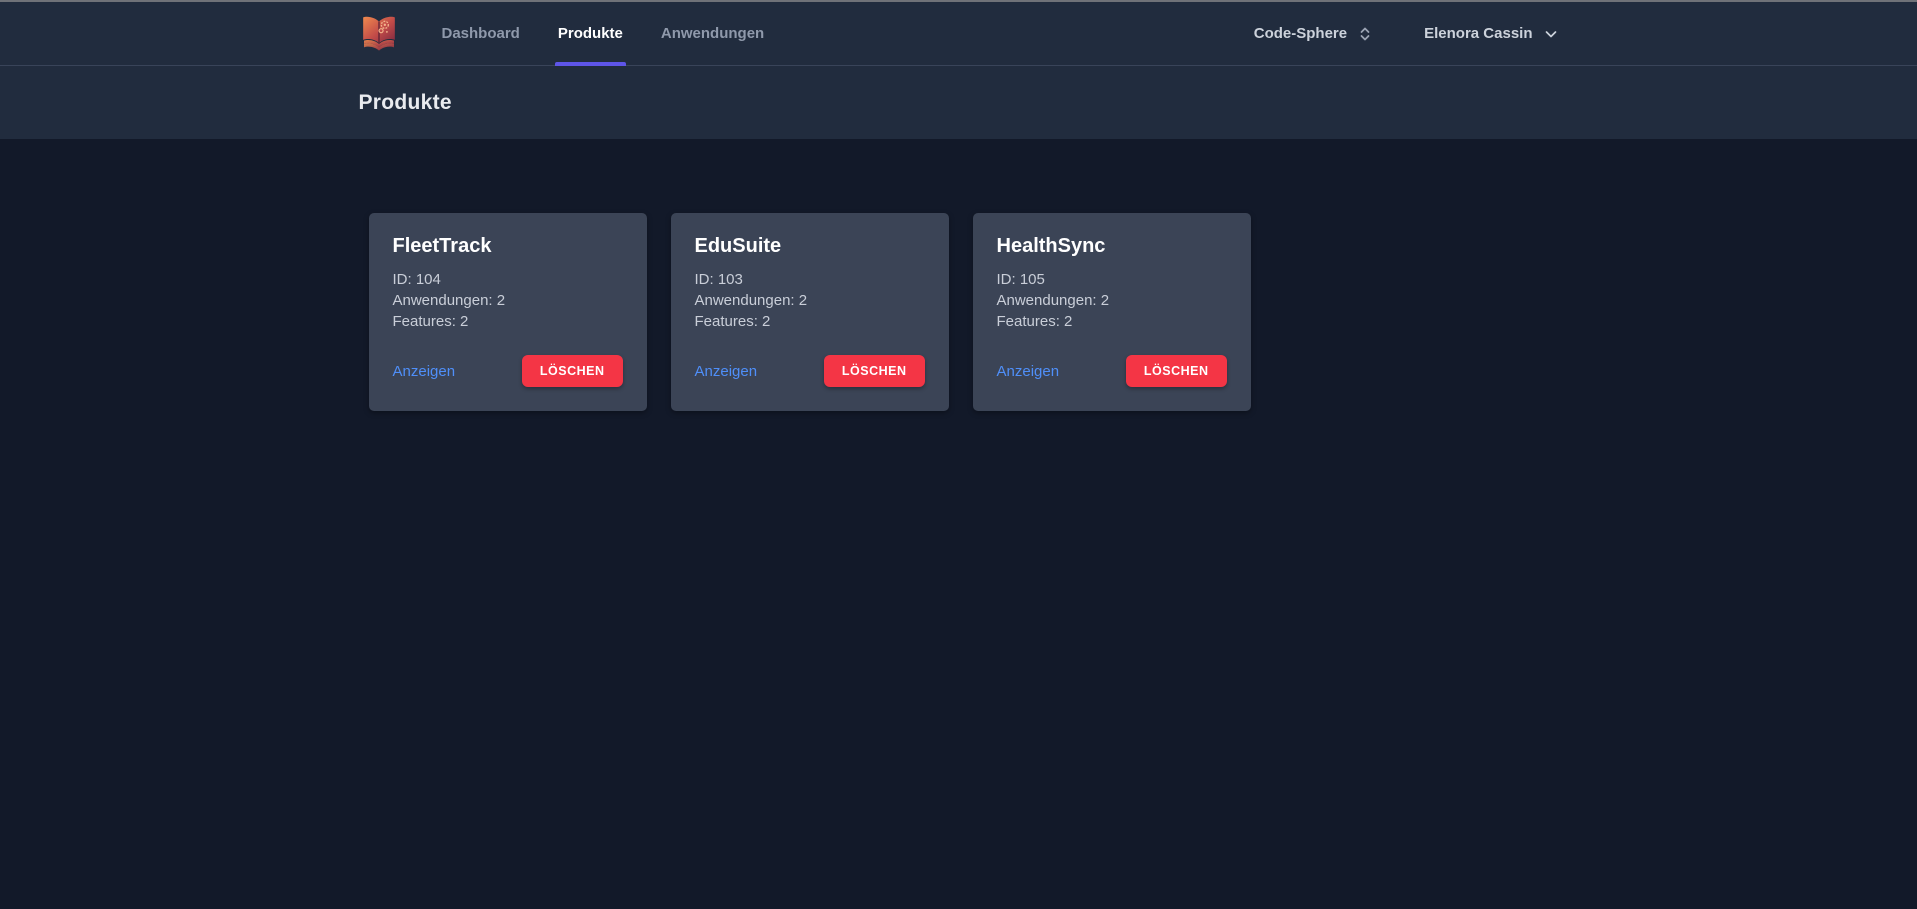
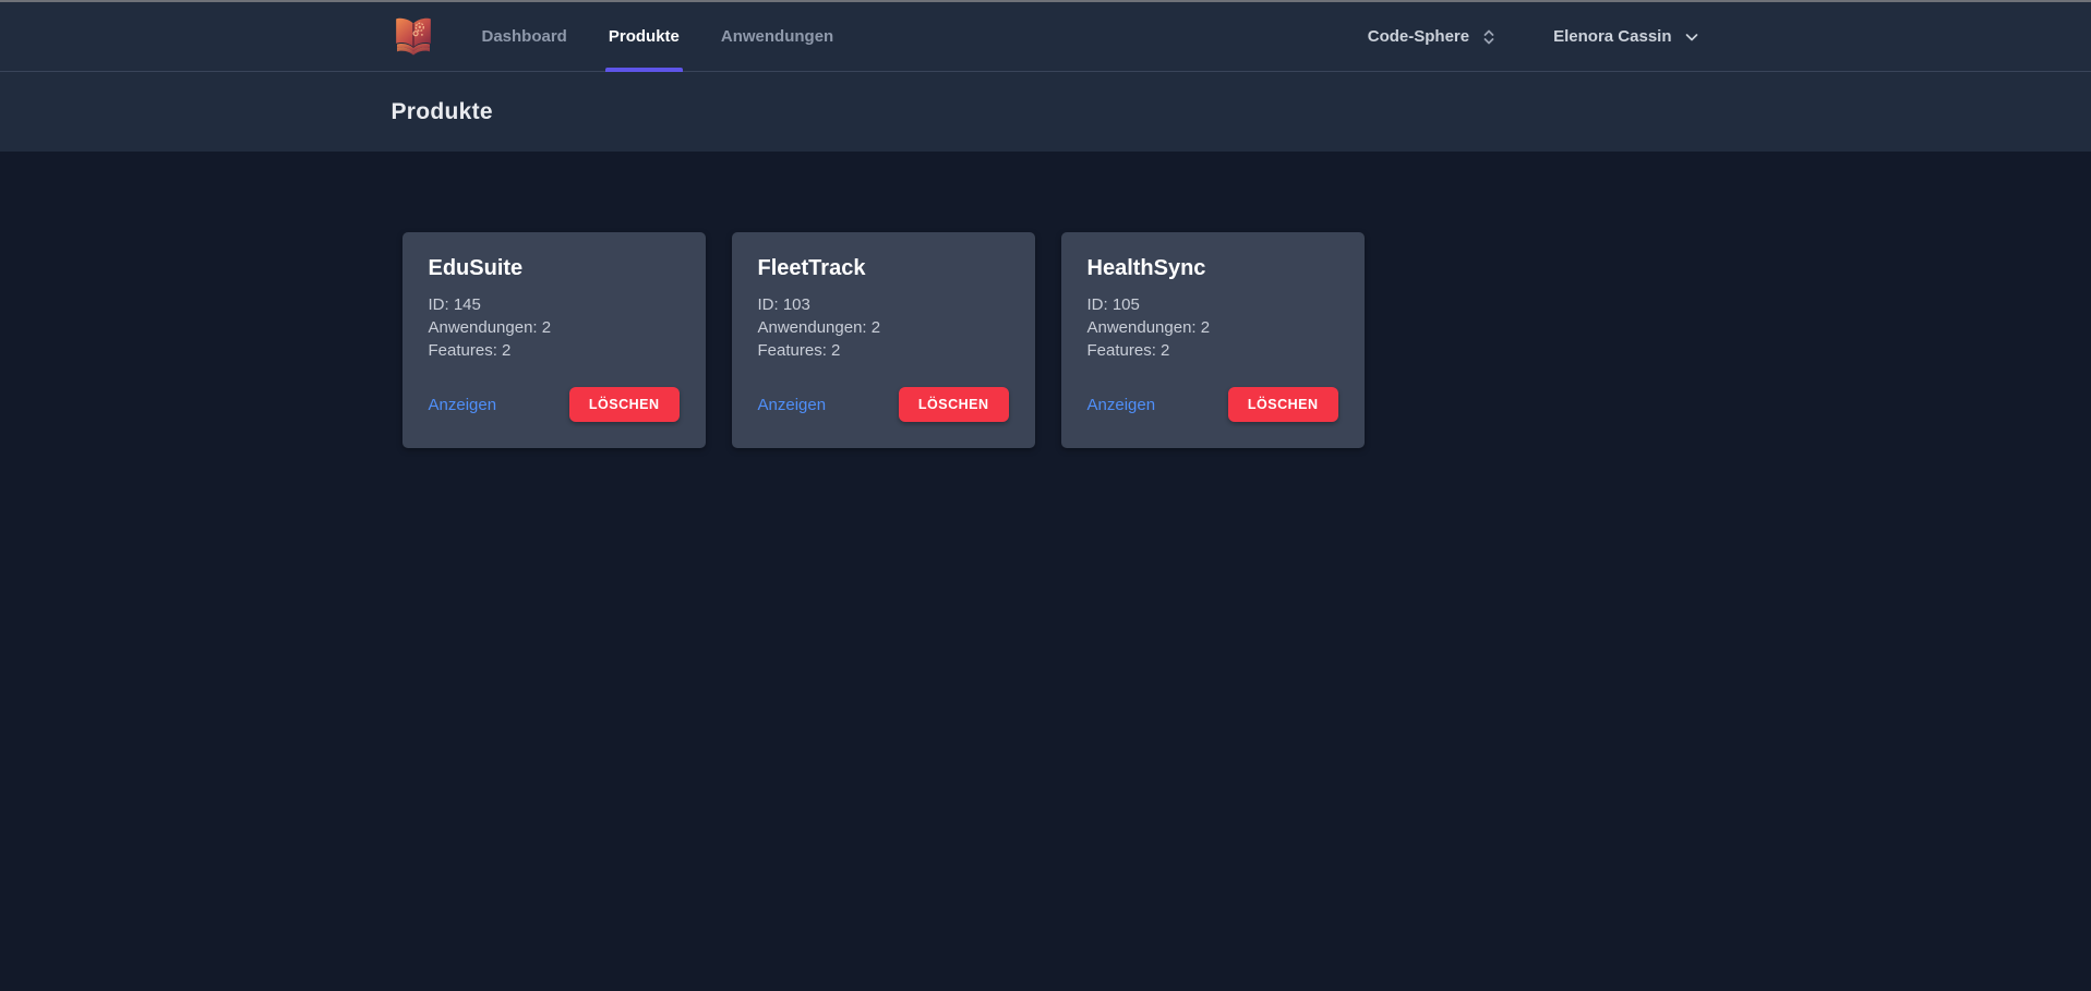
  Dashboard
  Produkte
  Anwendungen
  Code-Sphere
  Elenora Cassin
  Produkte
- FleetTrack
+ EduSuite
- ID: 104
+ ID: 145
  Anwendungen: 2
  Features: 2
  Anzeigen
  LÖSCHEN
- EduSuite
+ FleetTrack
  ID: 103
  Anwendungen: 2
  Features: 2
  Anzeigen
  LÖSCHEN
  HealthSync
  ID: 105
  Anwendungen: 2
  Features: 2
  Anzeigen
  LÖSCHEN
